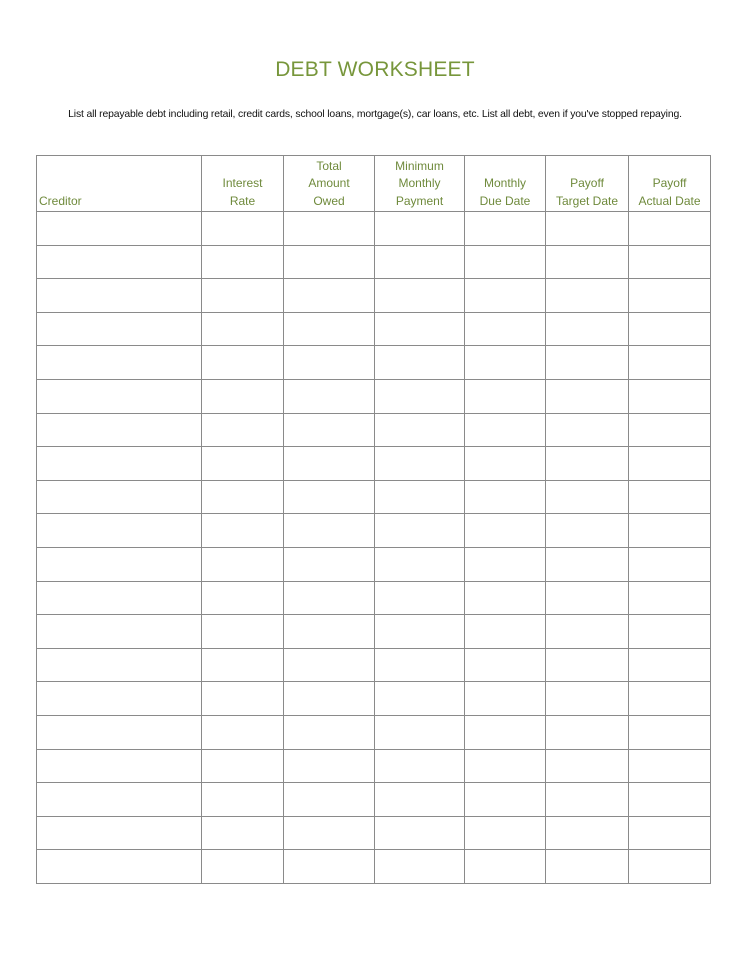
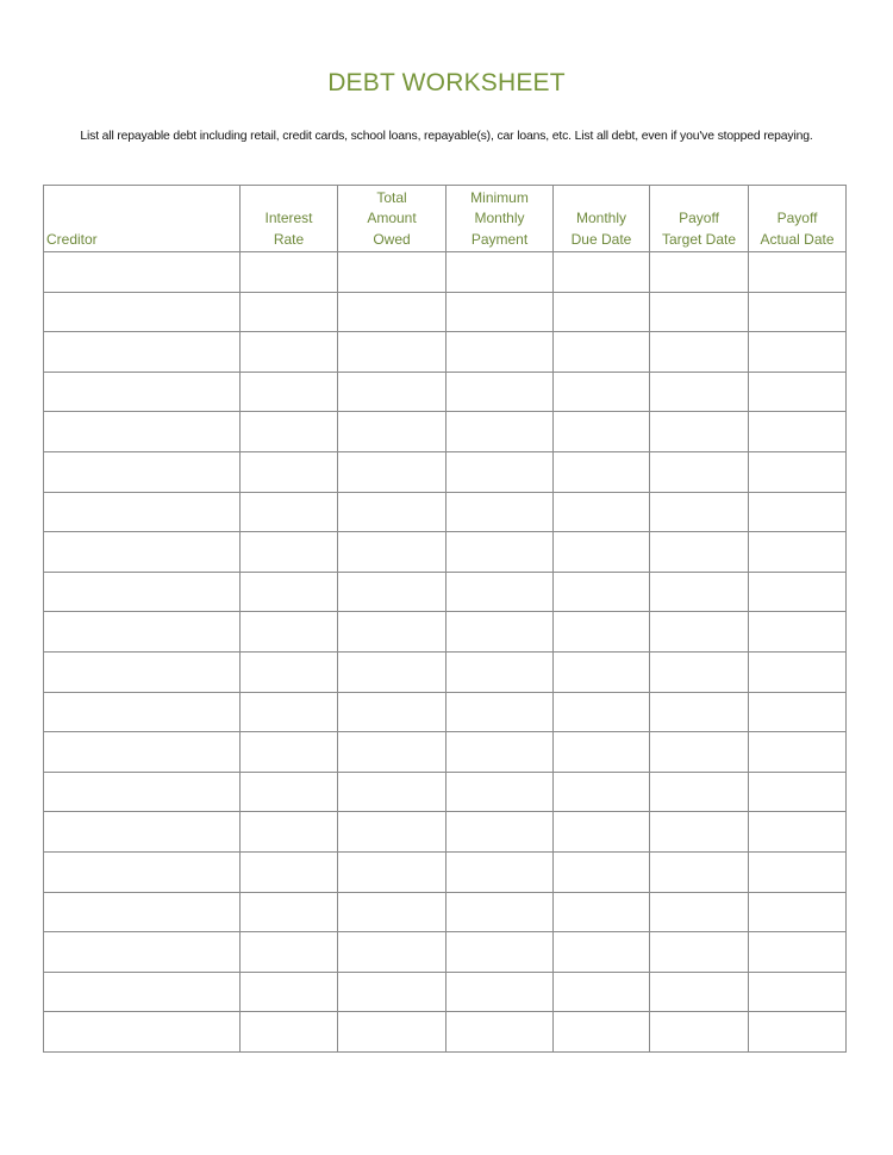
  DEBT WORKSHEET
- List all repayable debt including retail, credit cards, school loans, mortgage(s), car loans, etc. List all debt, even if you've stopped repaying.
+ List all repayable debt including retail, credit cards, school loans, repayable(s), car loans, etc. List all debt, even if you've stopped repaying.
  Creditor	Interest Rate	Total Amount Owed	Minimum Monthly Payment	Monthly Due Date	Payoff Target Date	Payoff Actual Date
